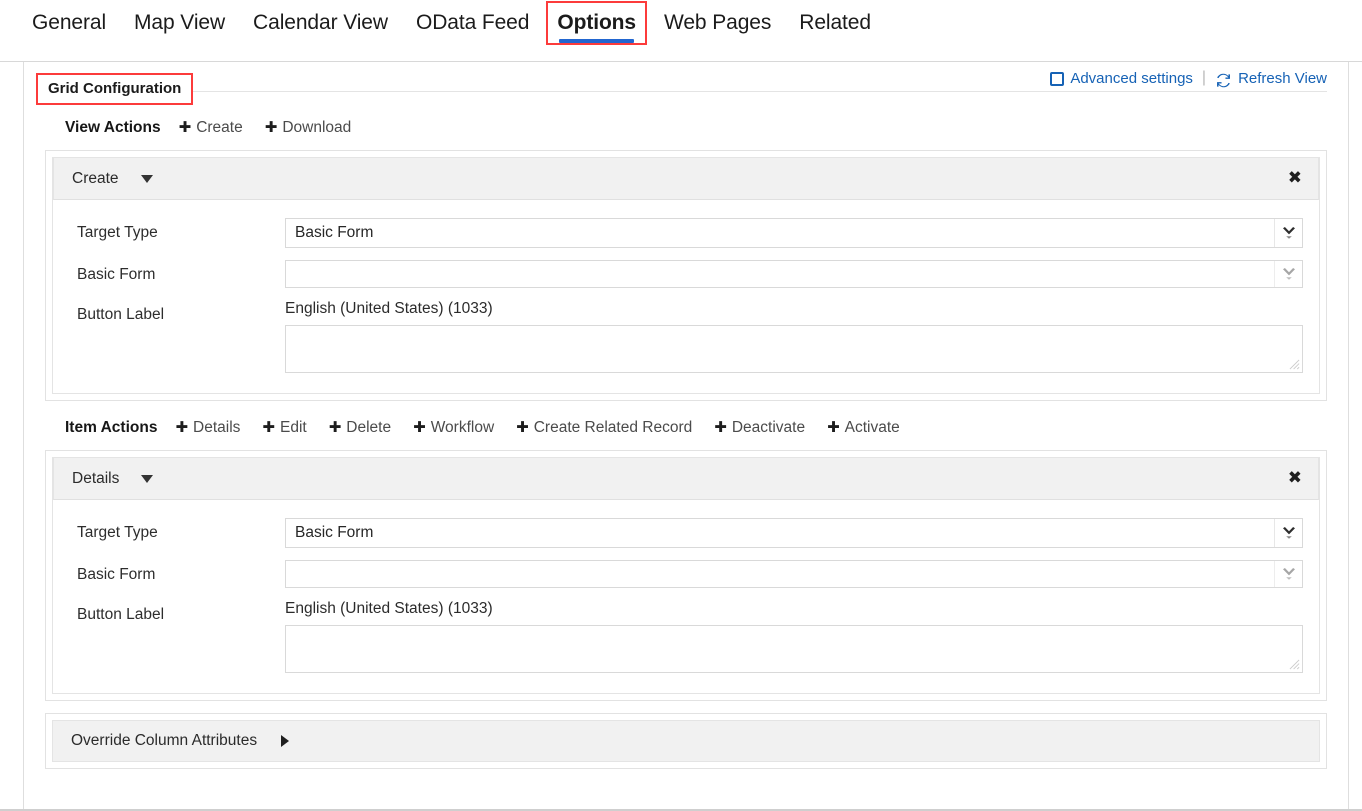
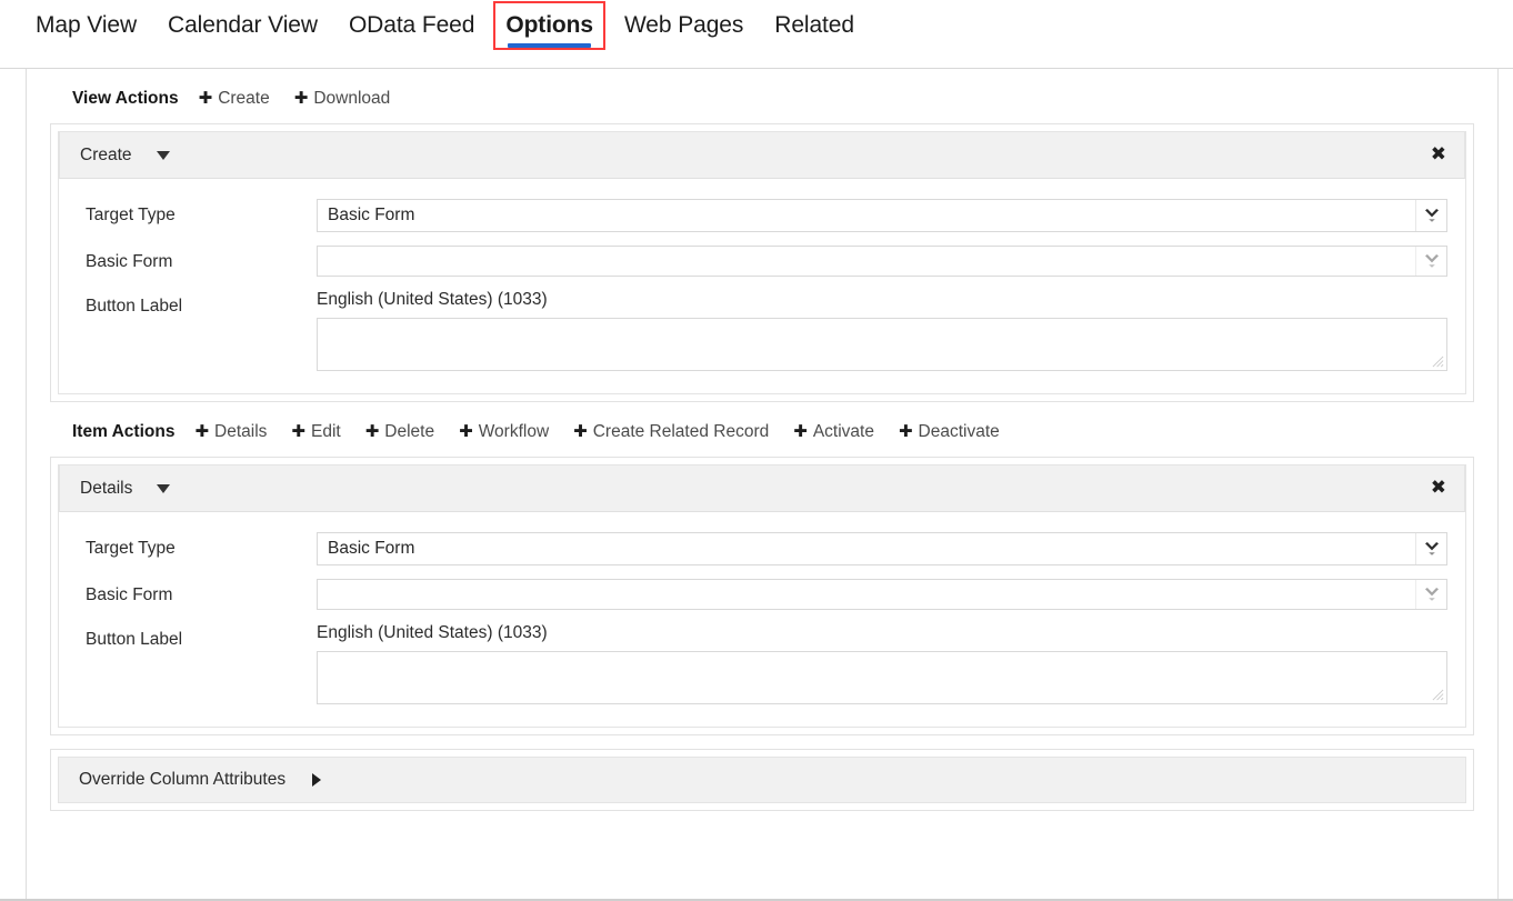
- General
  Map View
  Calendar View
  OData Feed
  Options
  Web Pages
  Related
- Grid Configuration
- Advanced settings
- |
- Refresh View
  View Actions
  ✚
  Create
  ✚
  Download
  Create
  ✖
  Target Type
  Basic Form
  Basic Form
  Button Label
  English (United States) (1033)
  Item Actions
  ✚
  Details
  ✚
  Edit
  ✚
  Delete
  ✚
  Workflow
  ✚
  Create Related Record
  ✚
- Deactivate
+ Activate
  ✚
- Activate
+ Deactivate
  Details
  ✖
  Target Type
  Basic Form
  Basic Form
  Button Label
  English (United States) (1033)
  Override Column Attributes
